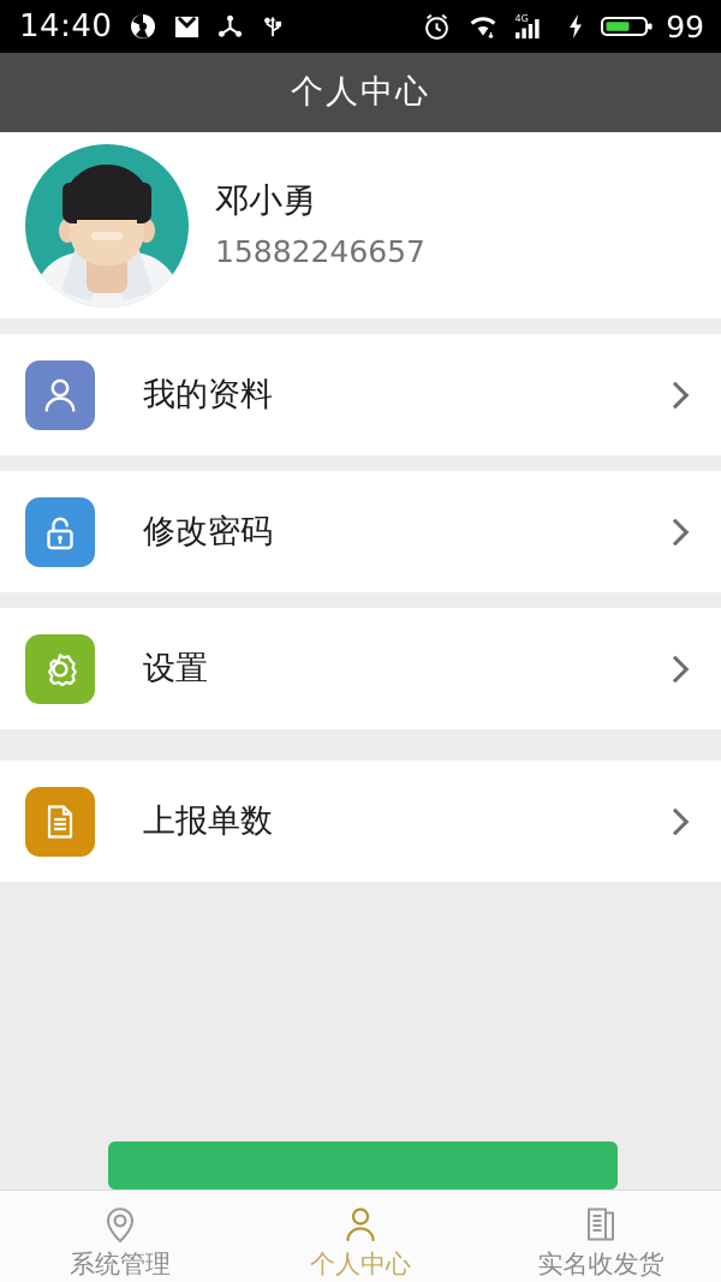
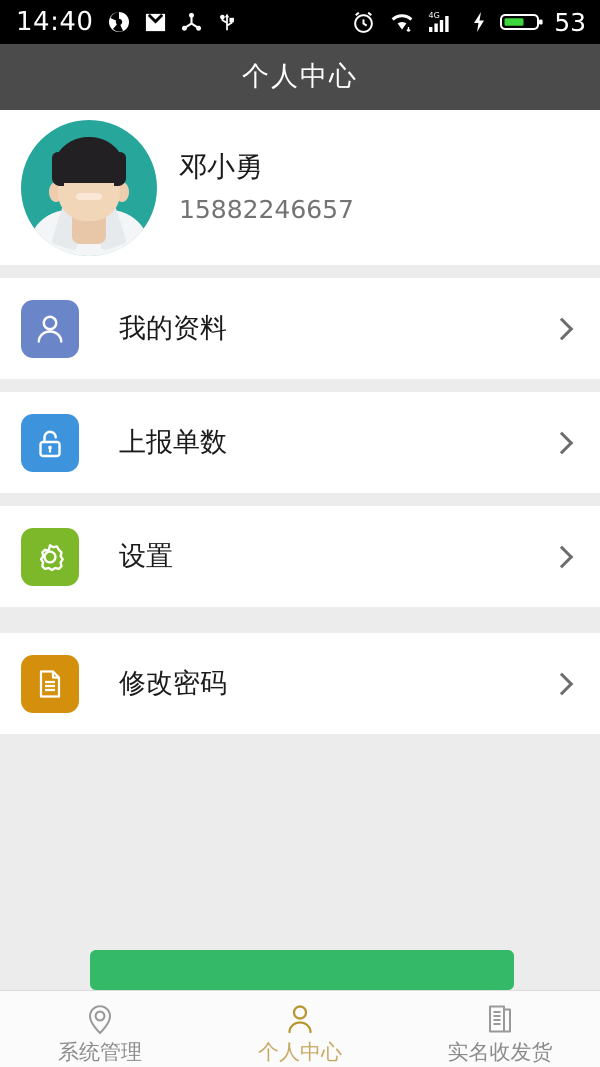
  14:40
  4G
- 99
+ 53
  个人中心
  邓小勇
  15882246657
  我的资料
- 修改密码
+ 上报单数
  设置
- 上报单数
+ 修改密码
  系统管理
  个人中心
  实名收发货
